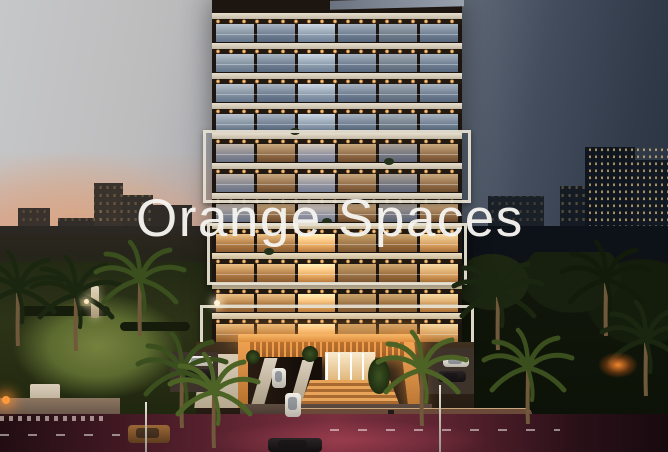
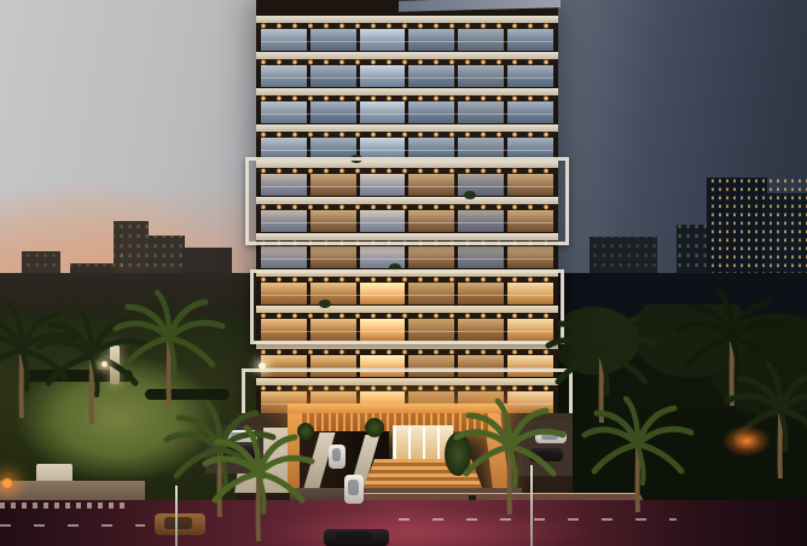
- Orange Spaces
